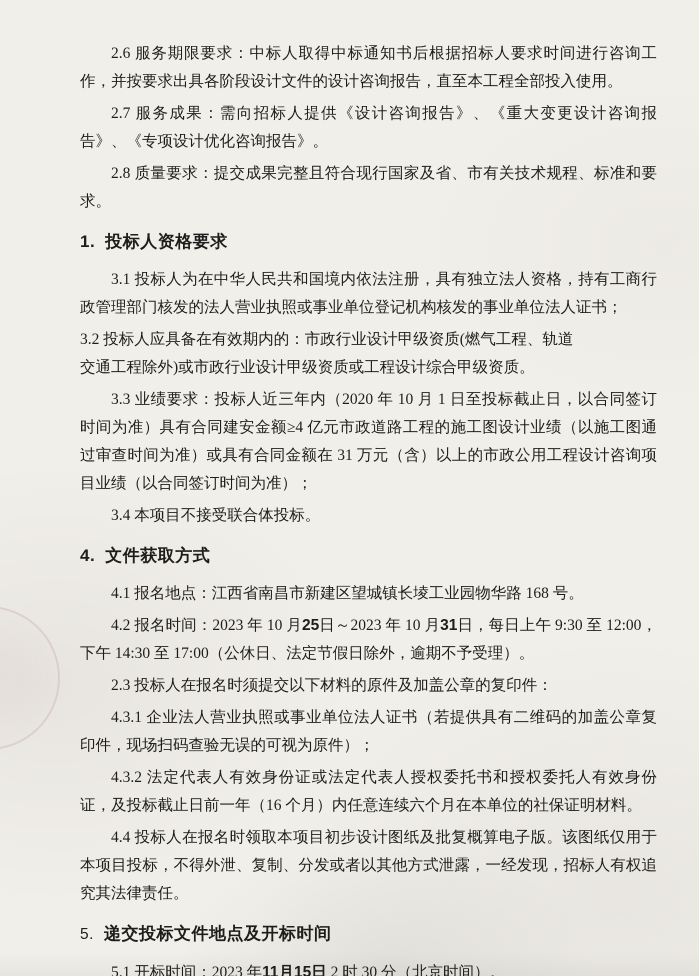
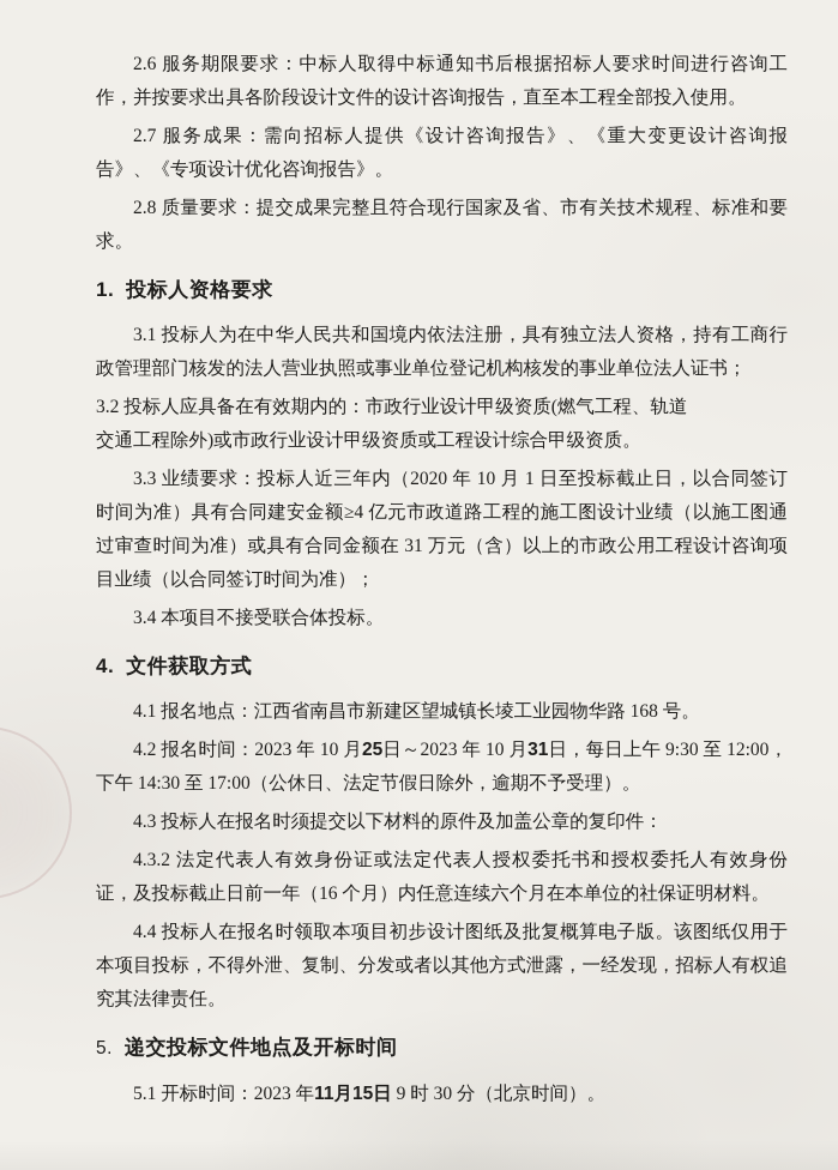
  2.6 服务期限要求：中标人取得中标通知书后根据招标人要求时间进行咨询工作，并按要求出具各阶段设计文件的设计咨询报告，直至本工程全部投入使用。
  2.7 服务成果：需向招标人提供《设计咨询报告》、《重大变更设计咨询报告》、《专项设计优化咨询报告》。
  2.8 质量要求：提交成果完整且符合现行国家及省、市有关技术规程、标准和要求。
  1. 投标人资格要求
  3.1 投标人为在中华人民共和国境内依法注册，具有独立法人资格，持有工商行政管理部门核发的法人营业执照或事业单位登记机构核发的事业单位法人证书；
  3.2 投标人应具备在有效期内的：市政行业设计甲级资质(燃气工程、轨道
  交通工程除外)或市政行业设计甲级资质或工程设计综合甲级资质。
  3.3 业绩要求：投标人近三年内（2020 年 10 月 1 日至投标截止日，以合同签订时间为准）具有合同建安金额≥4 亿元市政道路工程的施工图设计业绩（以施工图通过审查时间为准）或具有合同金额在 31 万元（含）以上的市政公用工程设计咨询项目业绩（以合同签订时间为准）；
  3.4 本项目不接受联合体投标。
  4. 文件获取方式
  4.1 报名地点：江西省南昌市新建区望城镇长堎工业园物华路 168 号。
  4.2 报名时间：2023 年 10 月25日～2023 年 10 月31日，每日上午 9:30 至 12:00，下午 14:30 至 17:00（公休日、法定节假日除外，逾期不予受理）。
- 2.3 投标人在报名时须提交以下材料的原件及加盖公章的复印件：
+ 4.3 投标人在报名时须提交以下材料的原件及加盖公章的复印件：
- 4.3.1 企业法人营业执照或事业单位法人证书（若提供具有二维码的加盖公章复印件，现场扫码查验无误的可视为原件）；
  4.3.2 法定代表人有效身份证或法定代表人授权委托书和授权委托人有效身份证，及投标截止日前一年（16 个月）内任意连续六个月在本单位的社保证明材料。
  4.4 投标人在报名时领取本项目初步设计图纸及批复概算电子版。该图纸仅用于本项目投标，不得外泄、复制、分发或者以其他方式泄露，一经发现，招标人有权追究其法律责任。
  5. 递交投标文件地点及开标时间
- 5.1 开标时间：2023 年11月15日 2 时 30 分（北京时间）。
+ 5.1 开标时间：2023 年11月15日 9 时 30 分（北京时间）。
